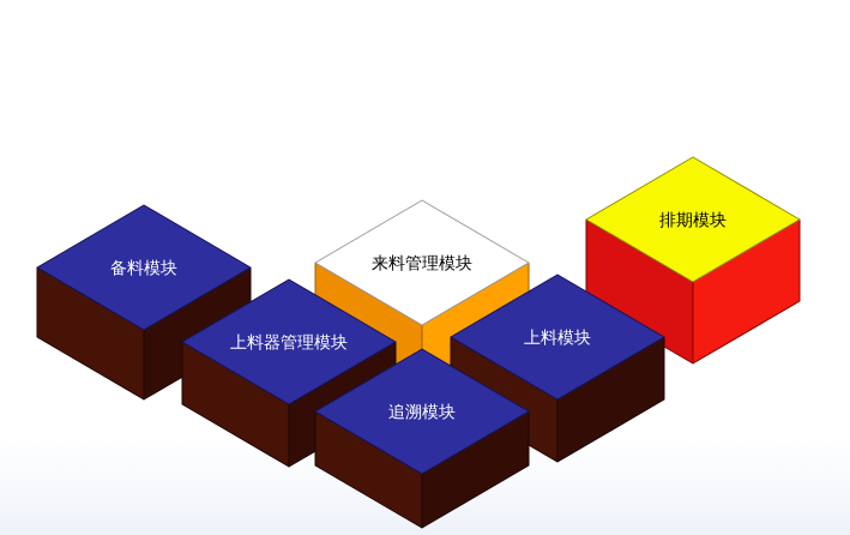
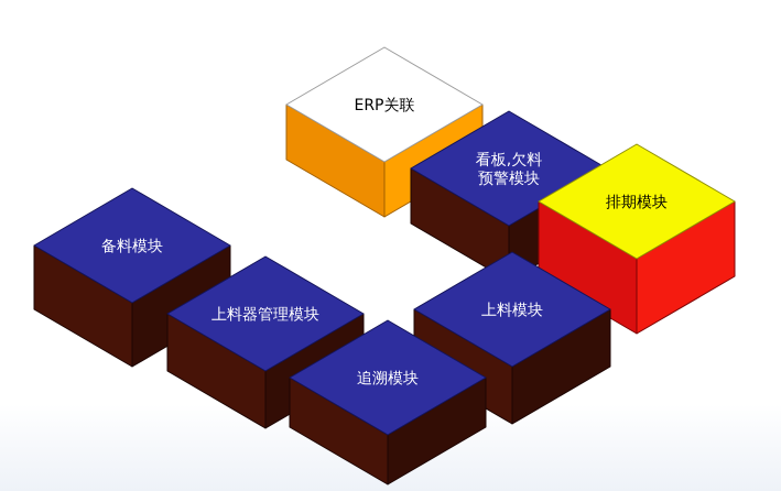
+ ERP关联
+ 看板,欠料预警模块
  排期模块
- 来料管理模块
  备料模块
  上料模块
  上料器管理模块
  追溯模块
